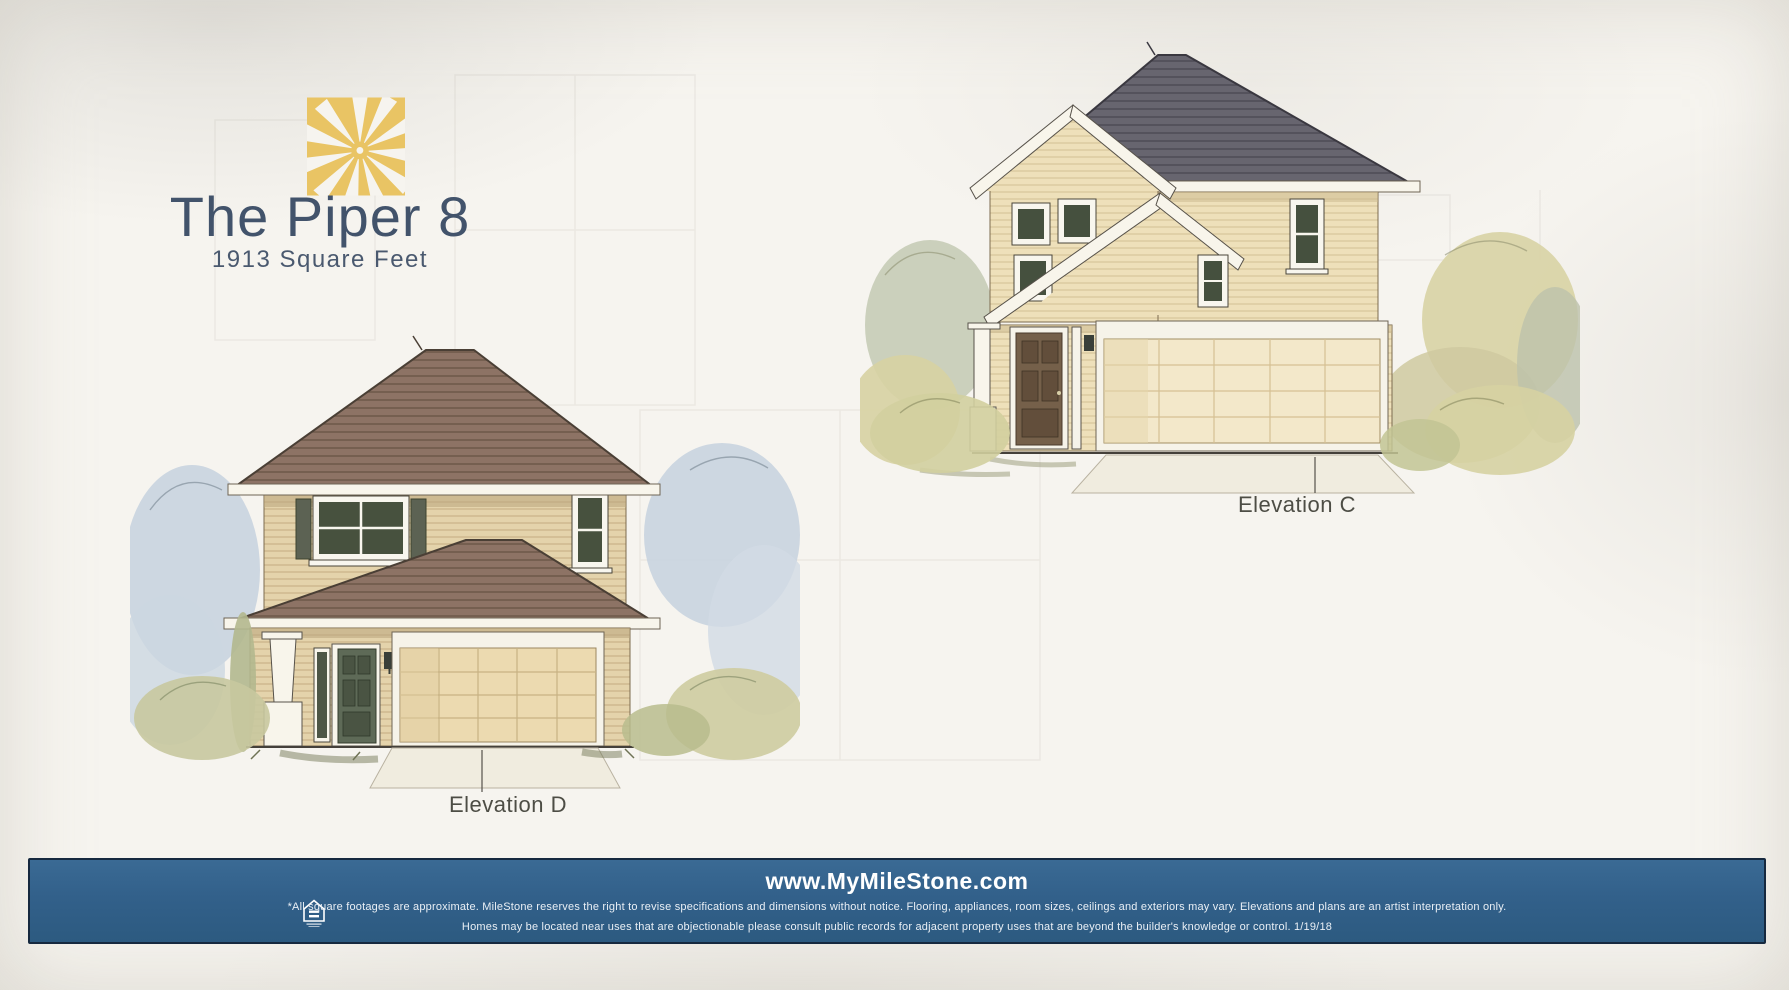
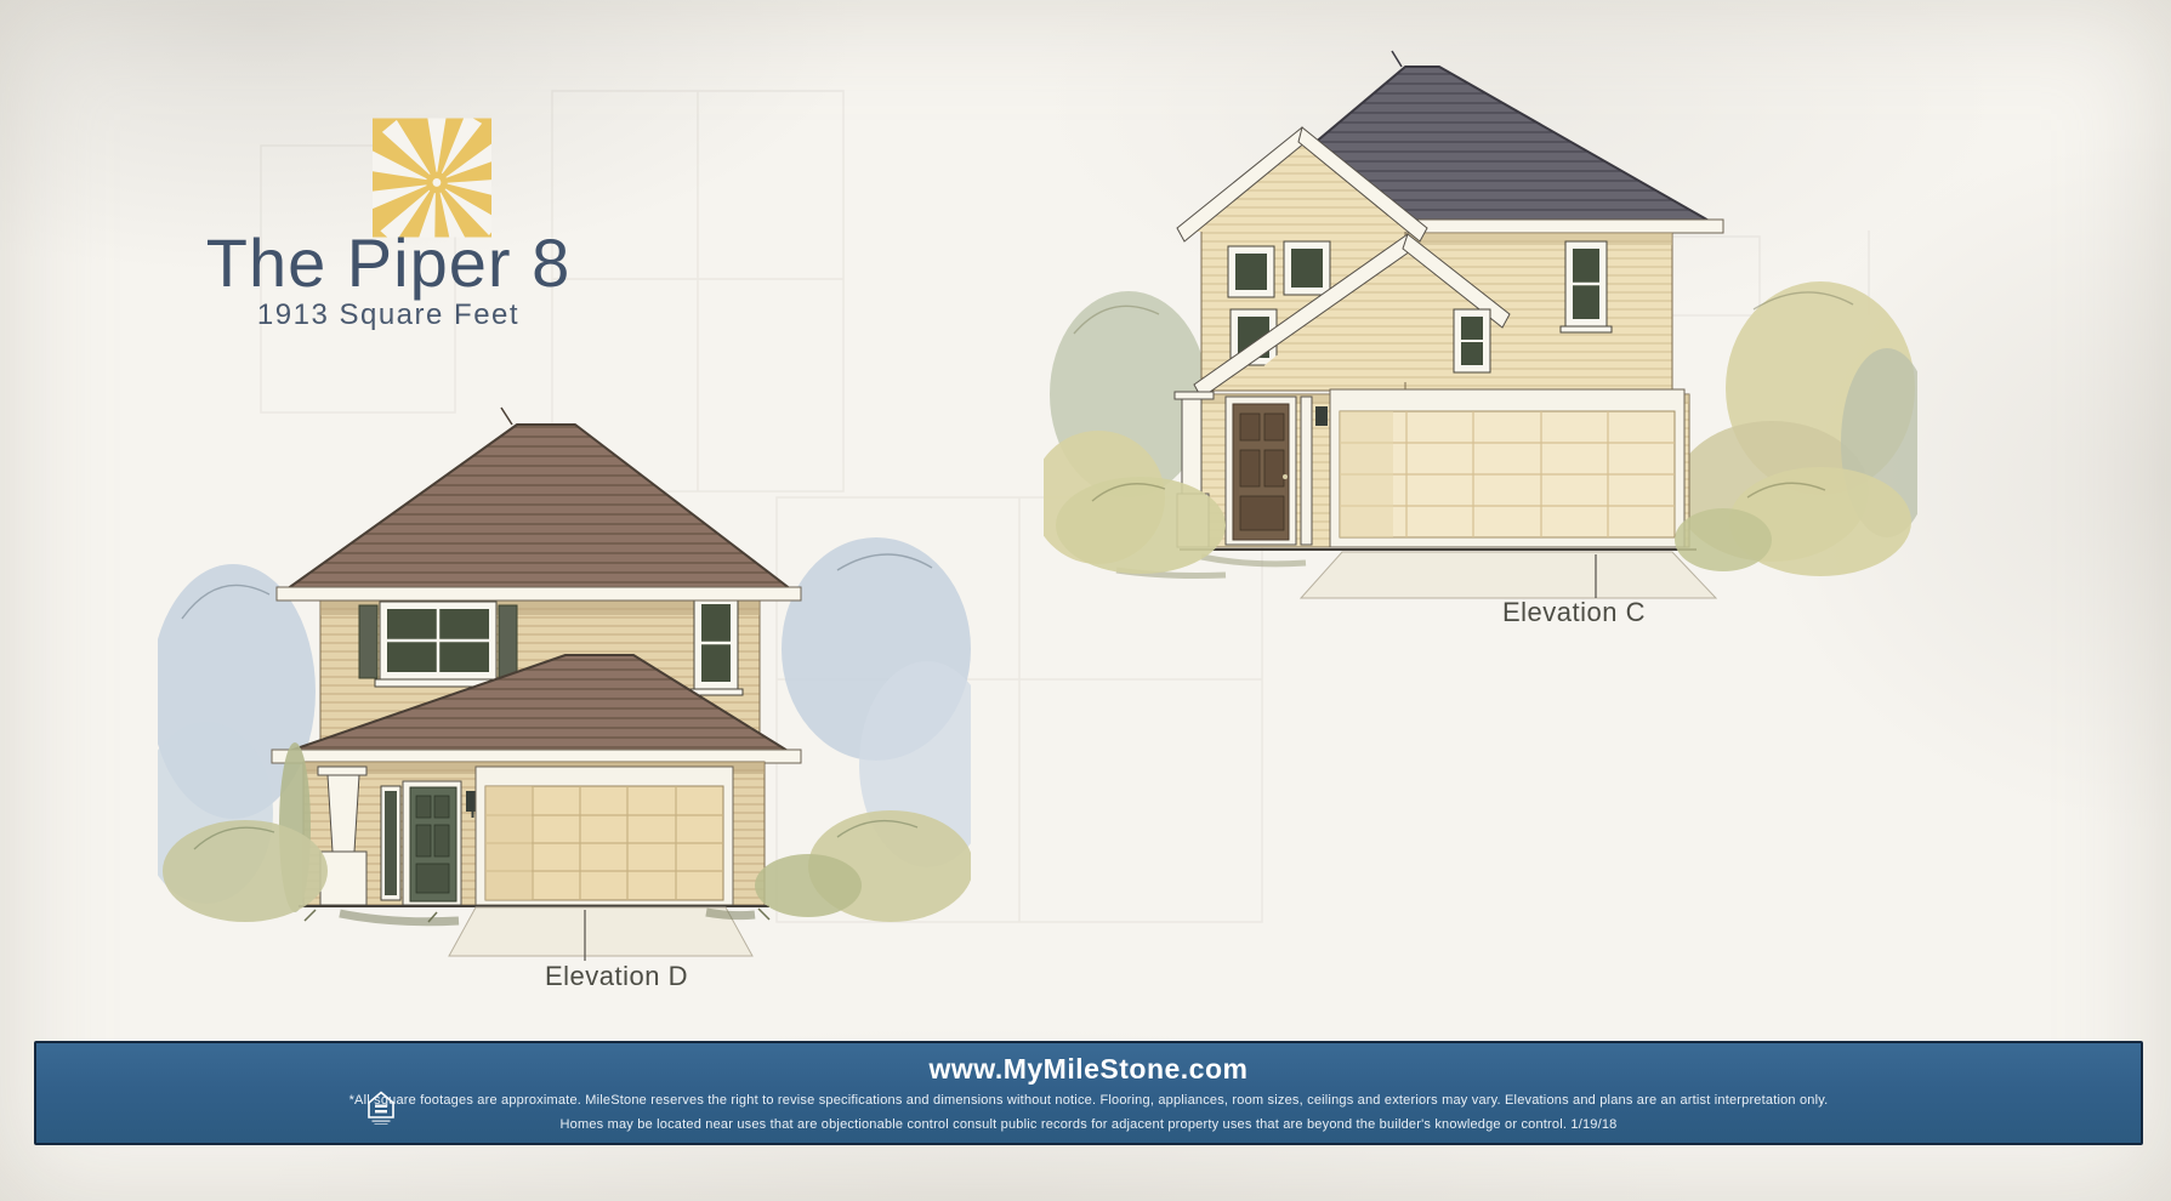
  The Piper 8
  1913 Square Feet
  Elevation D
  Elevation C
  www.MyMileStone.com
  *All square footages are approximate. MileStone reserves the right to revise specifications and dimensions without notice. Flooring, appliances, room sizes, ceilings and exteriors may vary. Elevations and plans are an artist interpretation only.
- Homes may be located near uses that are objectionable please consult public records for adjacent property uses that are beyond the builder's knowledge or control. 1/19/18
+ Homes may be located near uses that are objectionable control consult public records for adjacent property uses that are beyond the builder's knowledge or control. 1/19/18
